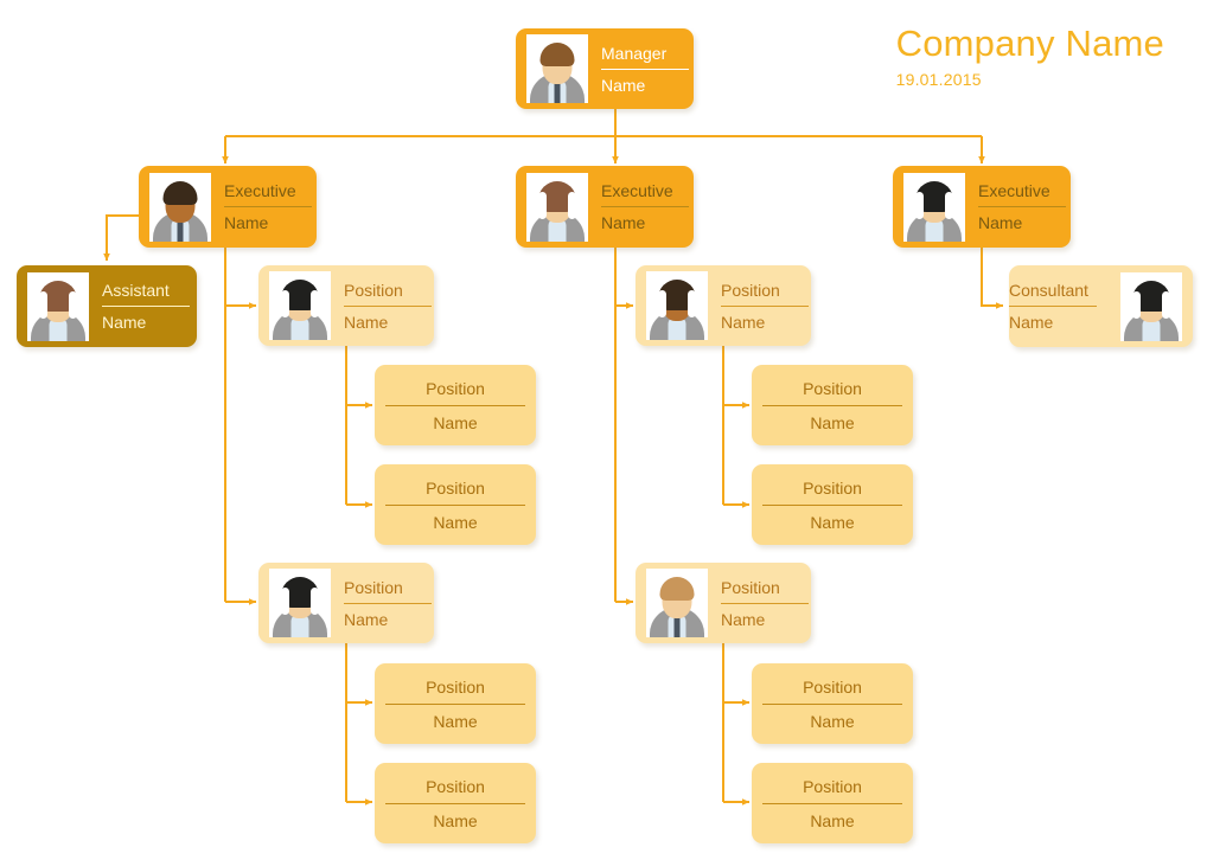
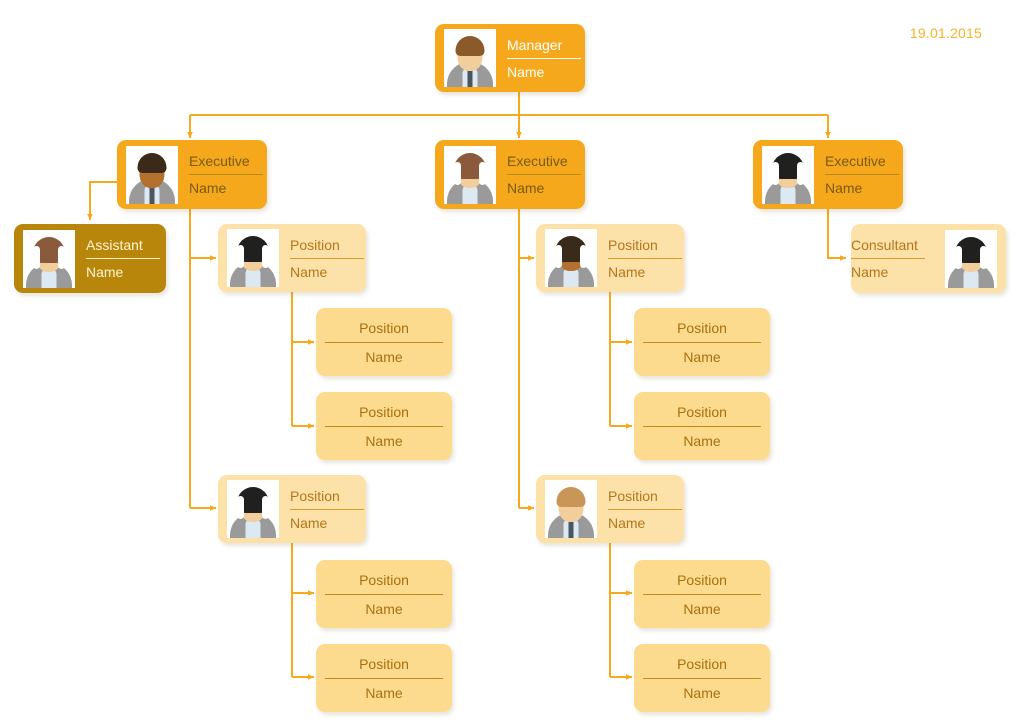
- Company Name
  19.01.2015
  Manager
  Name
  Executive
  Name
  Executive
  Name
  Executive
  Name
  Assistant
  Name
  Consultant
  Name
  Position
  Name
  Position
  Name
  Position
  Name
  Position
  Name
  Position
  Name
  Position
  Name
  Position
  Name
  Position
  Name
  Position
  Name
  Position
  Name
  Position
  Name
  Position
  Name
